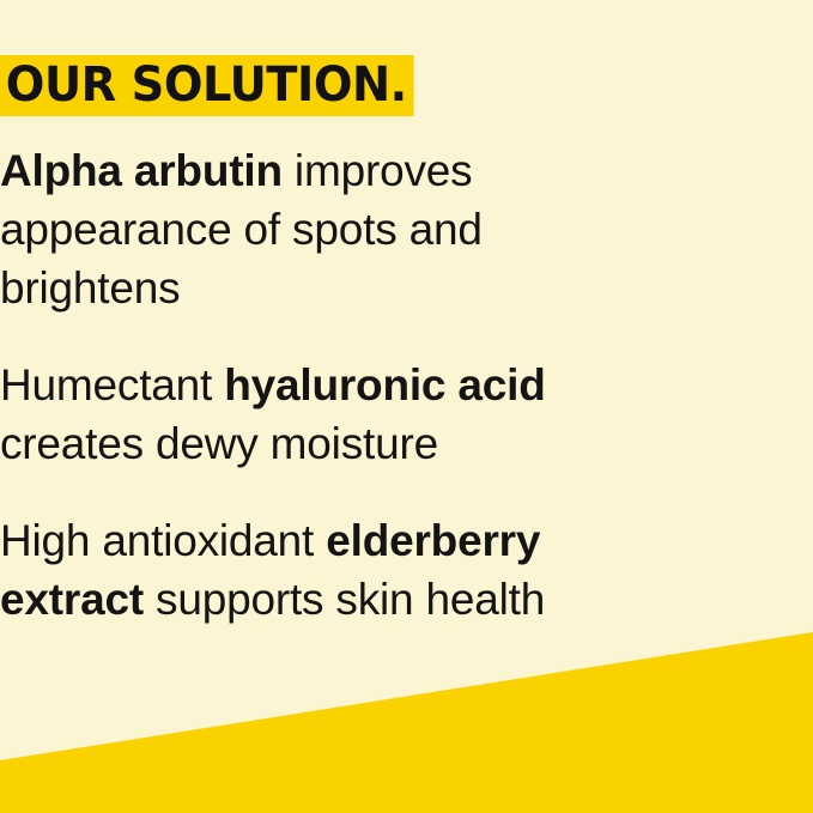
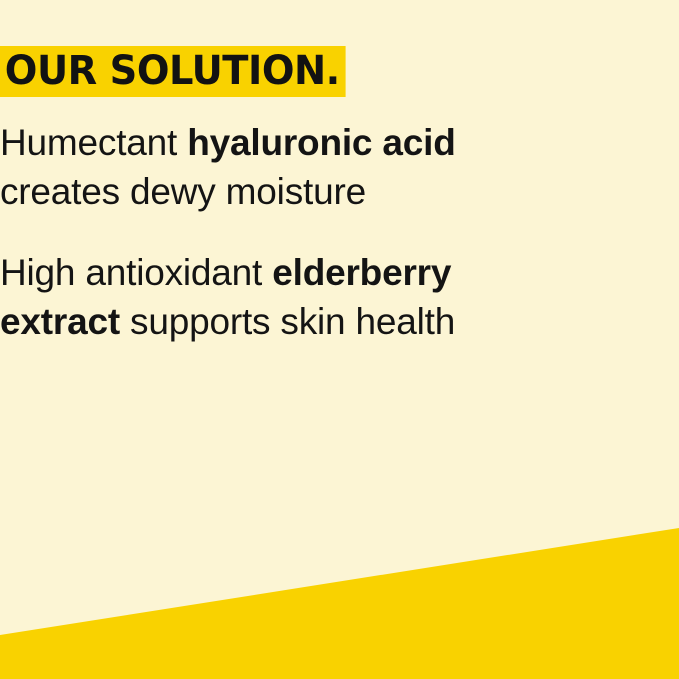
  OUR SOLUTION.
- Alpha arbutin improves appearance of spots and brightens
  Humectant hyaluronic acid creates dewy moisture
  High antioxidant elderberry extract supports skin health
